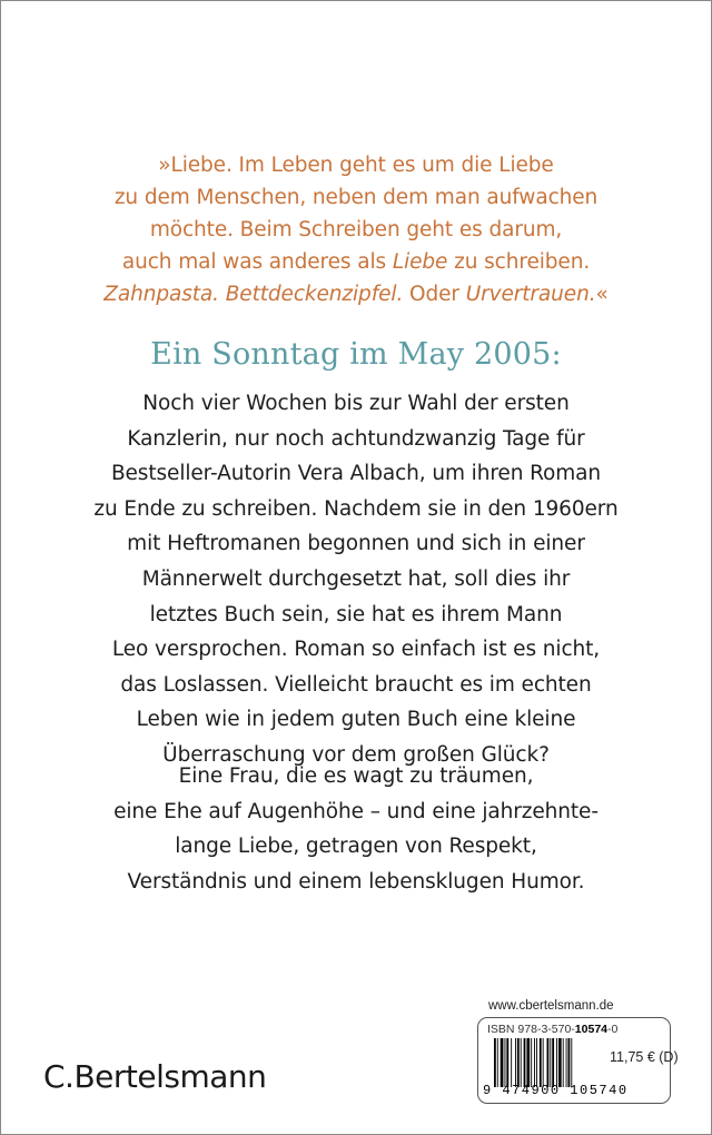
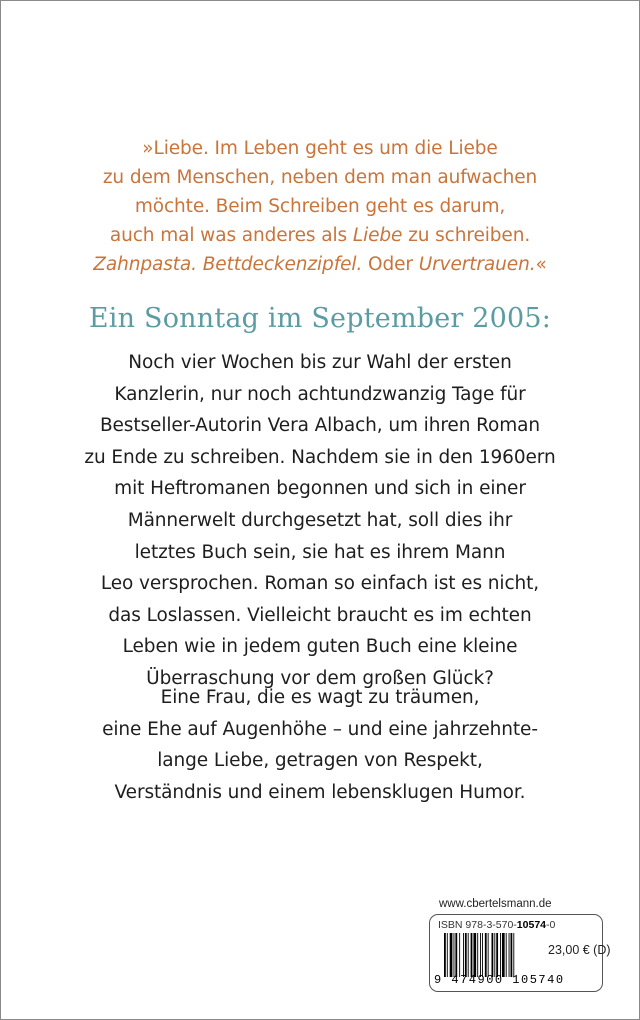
  »Liebe. Im Leben geht es um die Liebe
  zu dem Menschen, neben dem man aufwachen
  möchte. Beim Schreiben geht es darum,
  auch mal was anderes als Liebe zu schreiben.
  Zahnpasta. Bettdeckenzipfel. Oder Urvertrauen.«
- Ein Sonntag im May 2005:
+ Ein Sonntag im September 2005:
  Noch vier Wochen bis zur Wahl der ersten
  Kanzlerin, nur noch achtundzwanzig Tage für
  Bestseller-Autorin Vera Albach, um ihren Roman
  zu Ende zu schreiben. Nachdem sie in den 1960ern
  mit Heftromanen begonnen und sich in einer
  Männerwelt durchgesetzt hat, soll dies ihr
  letztes Buch sein, sie hat es ihrem Mann
  Leo versprochen. Roman so einfach ist es nicht,
  das Loslassen. Vielleicht braucht es im echten
  Leben wie in jedem guten Buch eine kleine
  Überraschung vor dem großen Glück?
  Eine Frau, die es wagt zu träumen,
  eine Ehe auf Augenhöhe – und eine jahrzehnte-
  lange Liebe, getragen von Respekt,
  Verständnis und einem lebensklugen Humor.
  www.cbertelsmann.de
  ISBN 978-3-570-10574-0
  9 474900 105740
- 11,75 € (D)
+ 23,00 € (D)
- C.Bertelsmann
